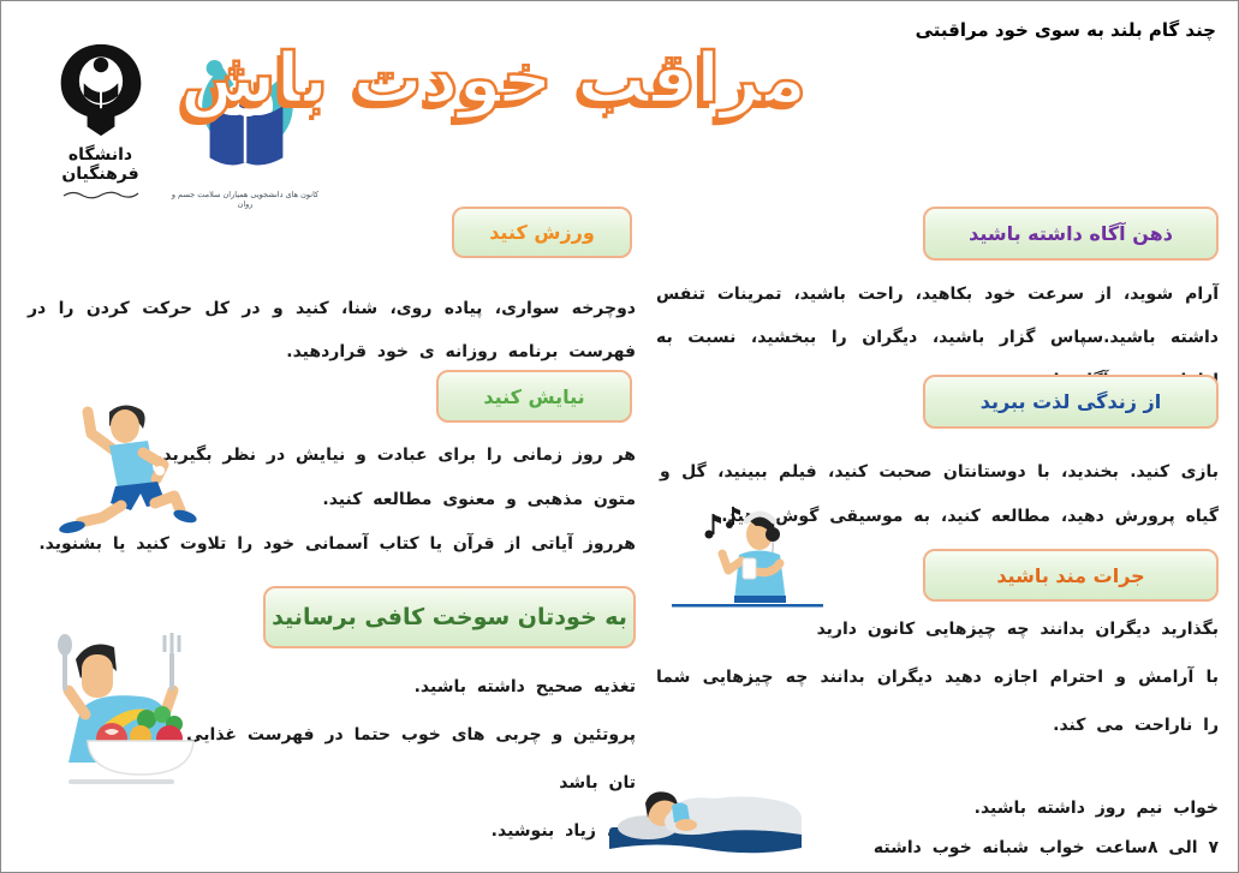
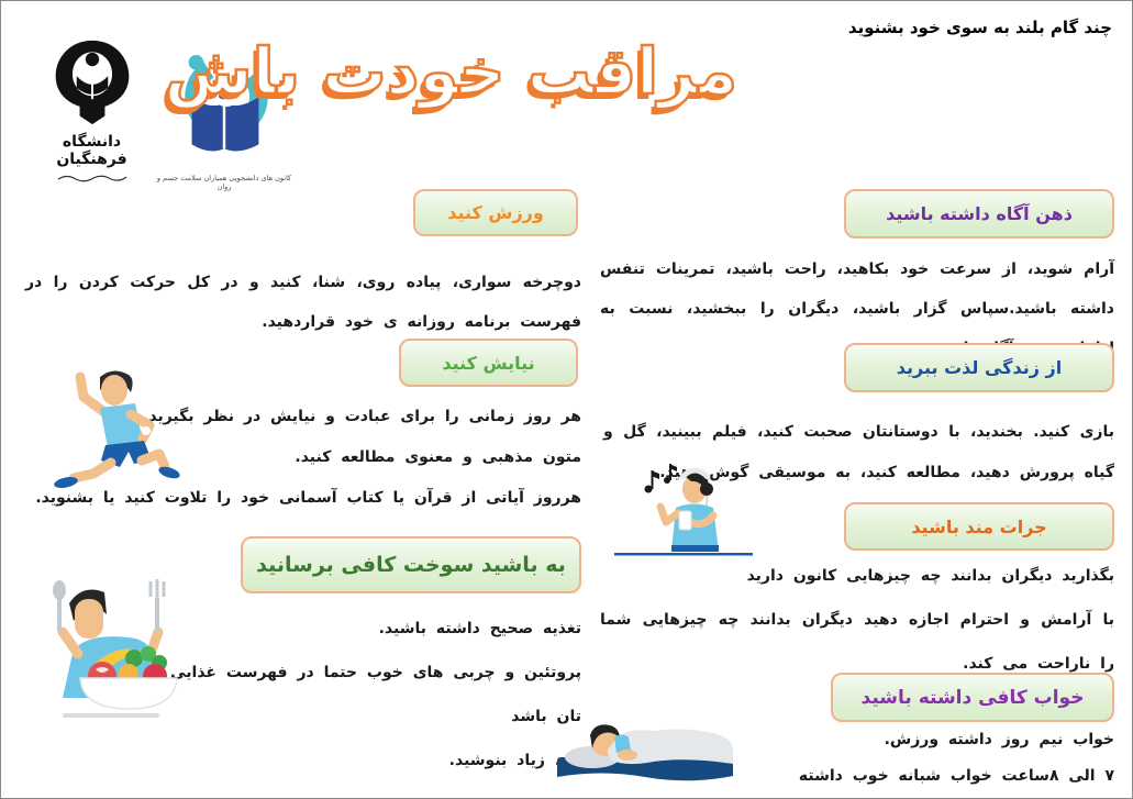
- چند گام بلند به سوی خود مراقبتی
+ چند گام بلند به سوی خود بشنوید
  دانشگاه فرهنگیان
  کانون های دانشجویی همیاران سلامت جسم و روان
  مراقب خودت باش
  ورزش کنید
  دوچرخه سواری، پیاده روی، شنا، کنید و در کل حرکت کردن را در فهرست برنامه روزانه ی خود قراردهید.
  نیایش کنید
  هر روز زمانی را برای عبادت و نیایش در نظر بگیرید.
  متون مذهبی و معنوی مطالعه کنید.
  هرروز آیاتی از قرآن یا کتاب آسمانی خود را تلاوت کنید یا بشنوید.
- به خودتان سوخت کافی برسانید
+ به باشید سوخت کافی برسانید
  تغذیه صحیح داشته باشید.
  پروتئین و چربی های خوب حتما در فهرست غذایی تان باشد
  زیاد بنوشید.
  ذهن آگاه داشته باشید
  آرام شوید، از سرعت خود بکاهید، راحت باشید، تمرینات تنفس داشته باشید.سپاس گزار باشید، دیگران را ببخشید، نسبت به
  از زندگی لذت ببرید
  بازی کنید. بخندید، با دوستانتان صحبت کنید، فیلم ببینید، گل و گیاه پرورش دهید، مطالعه کنید، به موسیقی گوشی.
  جرات مند باشید
  بگذارید دیگران بدانند چه چیزهایی کانون دارید
  با آرامش و احترام اجازه دهید دیگران بدانند چه چیزهایی شما را ناراحت می کند.
+ خواب کافی داشته باشید
- خواب نیم روز داشته باشید.
+ خواب نیم روز داشته ورزش.
  ۷ الی ۸ساعت خواب شبانه خوب داشته
